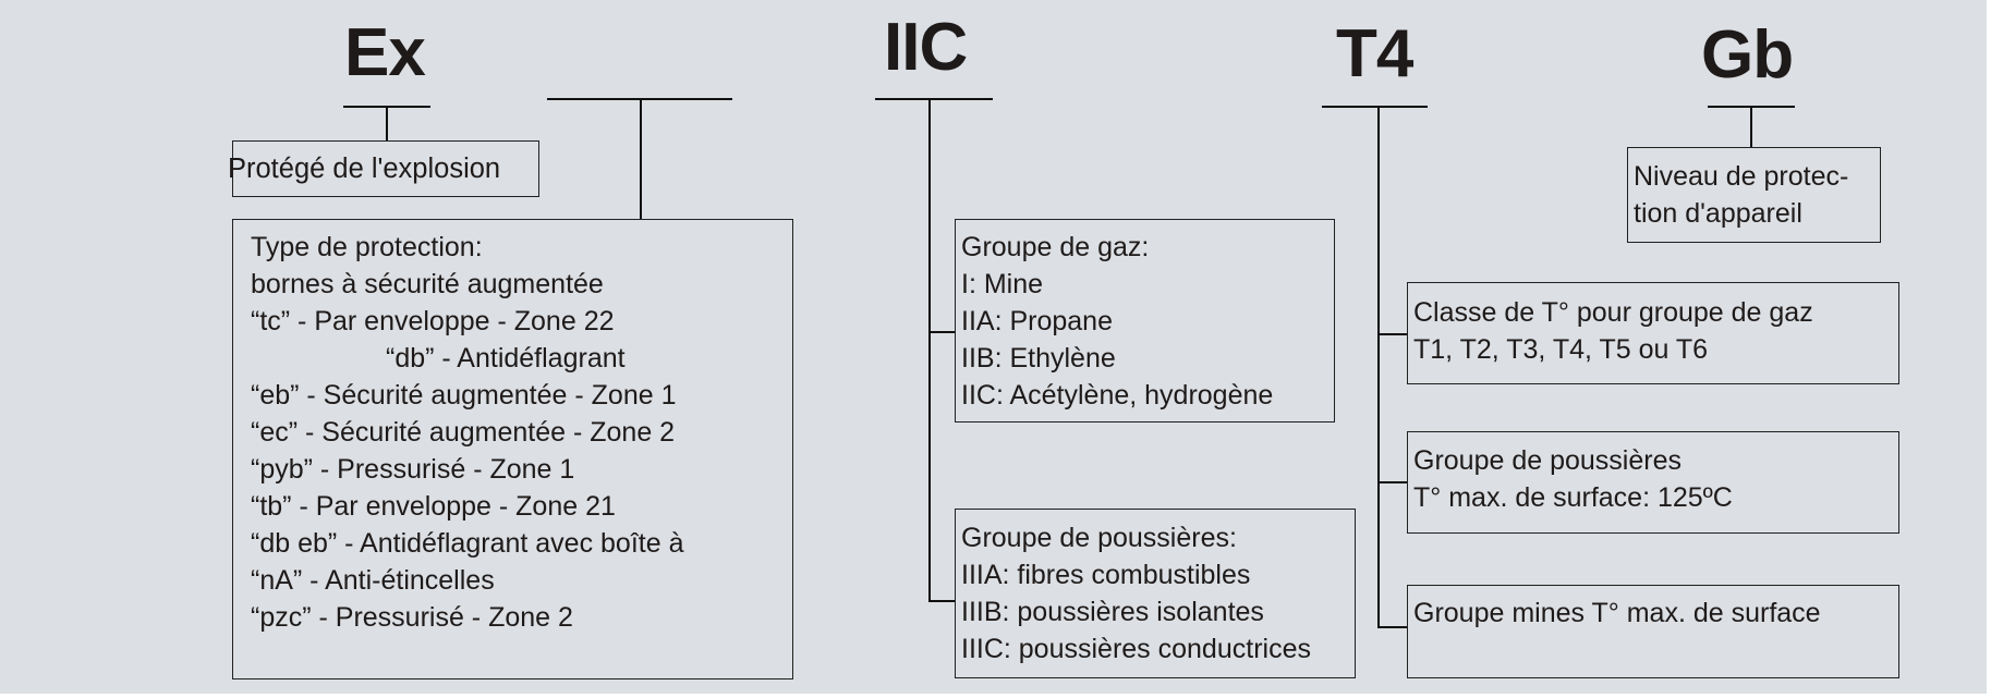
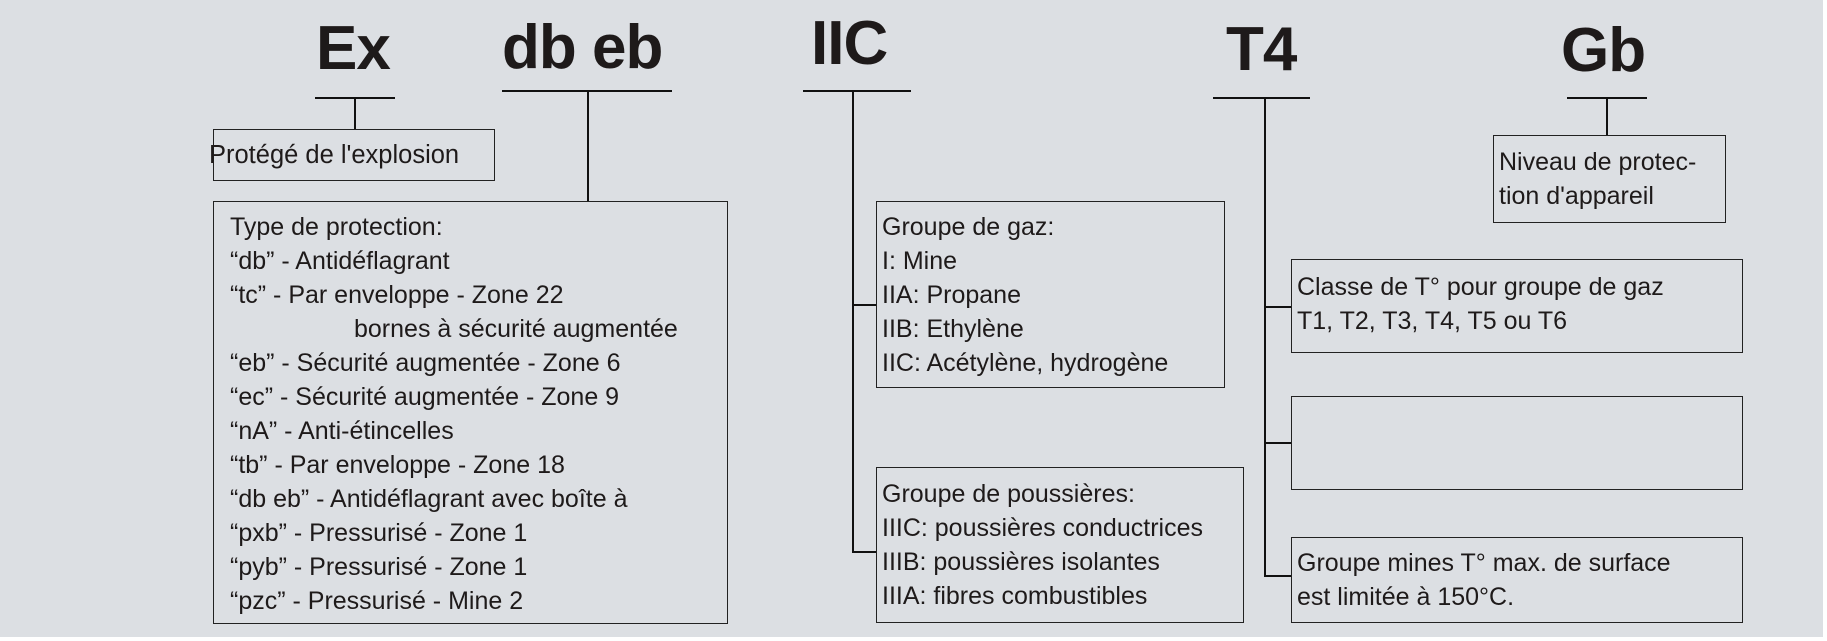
  Ex
+ db eb
  IIC
  T4
  Gb
  Protégé de l'explosion
  Type de protection:
- bornes à sécurité augmentée
+ “db” - Antidéflagrant
  “tc” - Par enveloppe - Zone 22
- “db” - Antidéflagrant
+ bornes à sécurité augmentée
- “eb” - Sécurité augmentée - Zone 1
+ “eb” - Sécurité augmentée - Zone 6
- “ec” - Sécurité augmentée - Zone 2
+ “ec” - Sécurité augmentée - Zone 9
- “pyb” - Pressurisé - Zone 1
+ “nA” - Anti-étincelles
- “tb” - Par enveloppe - Zone 21
+ “tb” - Par enveloppe - Zone 18
  “db eb” - Antidéflagrant avec boîte à
+ “pxb” - Pressurisé - Zone 1
- “nA” - Anti-étincelles
+ “pyb” - Pressurisé - Zone 1
- “pzc” - Pressurisé - Zone 2
+ “pzc” - Pressurisé - Mine 2
  Groupe de gaz:
  I: Mine
  IIA: Propane
  IIB: Ethylène
  IIC: Acétylène, hydrogène
  Groupe de poussières:
- IIIA: fibres combustibles
+ IIIC: poussières conductrices
  IIIB: poussières isolantes
- IIIC: poussières conductrices
+ IIIA: fibres combustibles
  Classe de T° pour groupe de gaz
  T1, T2, T3, T4, T5 ou T6
- Groupe de poussières
- T° max. de surface: 125ºC
  Groupe mines T° max. de surface
+ est limitée à 150°C.
  Niveau de protec-
  tion d'appareil
